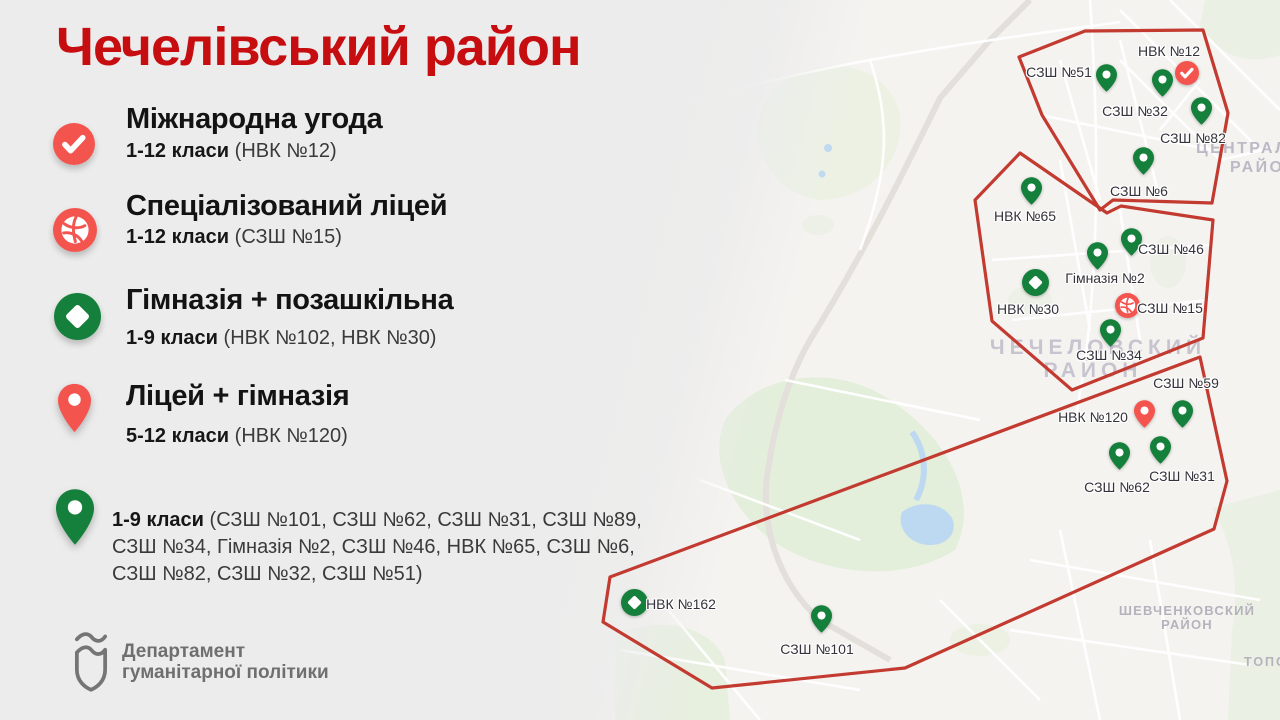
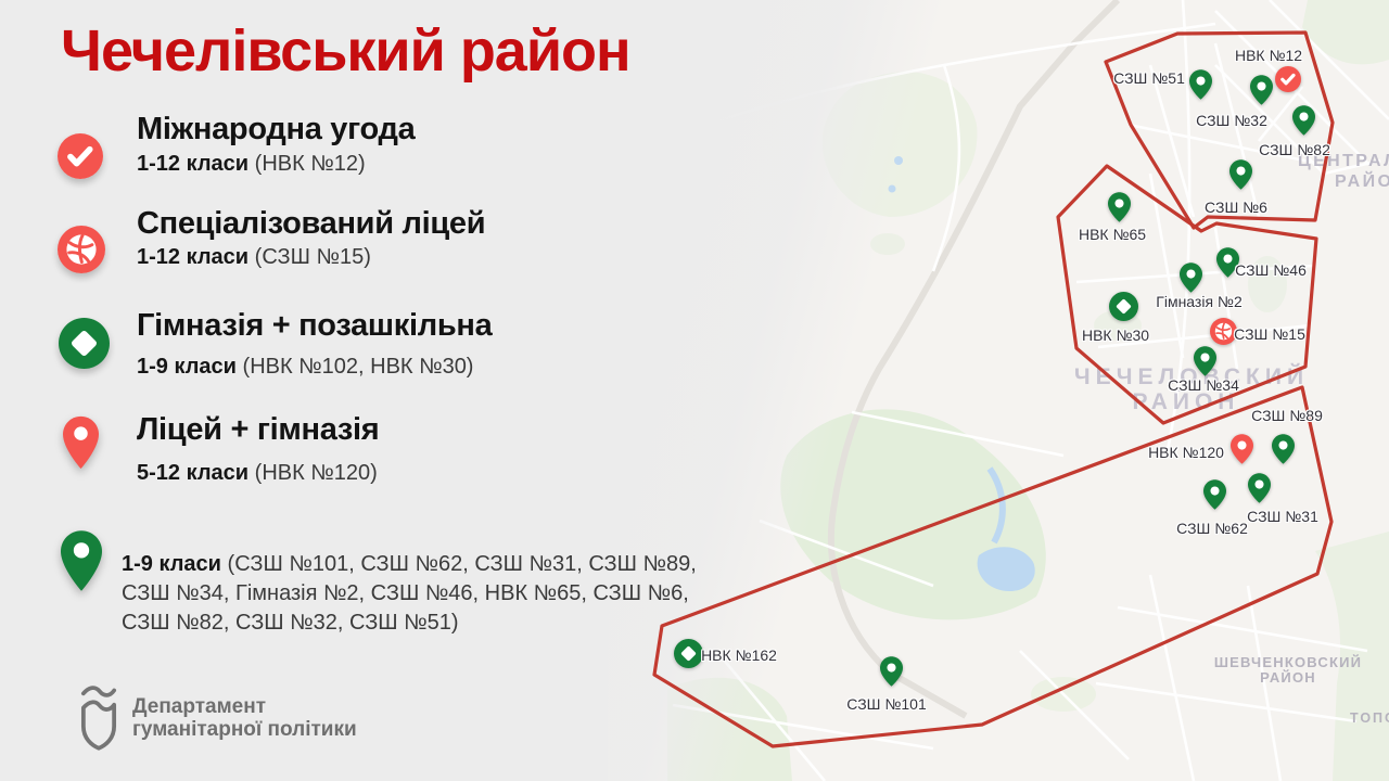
  ЦЕНТРА
  РАЙО
  ЧЕЧЕЛОВСКЙ
  РАЙОН
  ШЕВЧЕНКОВСКИЙ
  РАЙОН
  ТОП
  СЗШ №51
  НВК №12
  СЗШ №32
  СЗШ №82
  СЗШ №6
  НВК №65
  СЗШ №46
  Гімназія №2
  НВК №30
  СЗШ №15
  СЗШ №34
- СЗШ №59
+ СЗШ №89
  НВК №120
  СЗШ №31
  СЗШ №62
  НВК №162
  СЗШ №101
  Чечелівський район
  Міжнародна угода
  1-12 класи (НВК №12)
  Спеціалізований ліцей
  1-12 класи (СЗШ №15)
  Гімназія + позашкільна
  1-9 класи (НВК №102, НВК №30)
  Ліцей + гімназія
  5-12 класи (НВК №120)
  1-9 класи (СЗШ №101, СЗШ №62, СЗШ №31, СЗШ №89, СЗШ №34, Гімназія №2, СЗШ №46, НВК №65, СЗШ №6, СЗШ №82, СЗШ №32, СЗШ №51)
  Департамент
  гуманітарної політики
